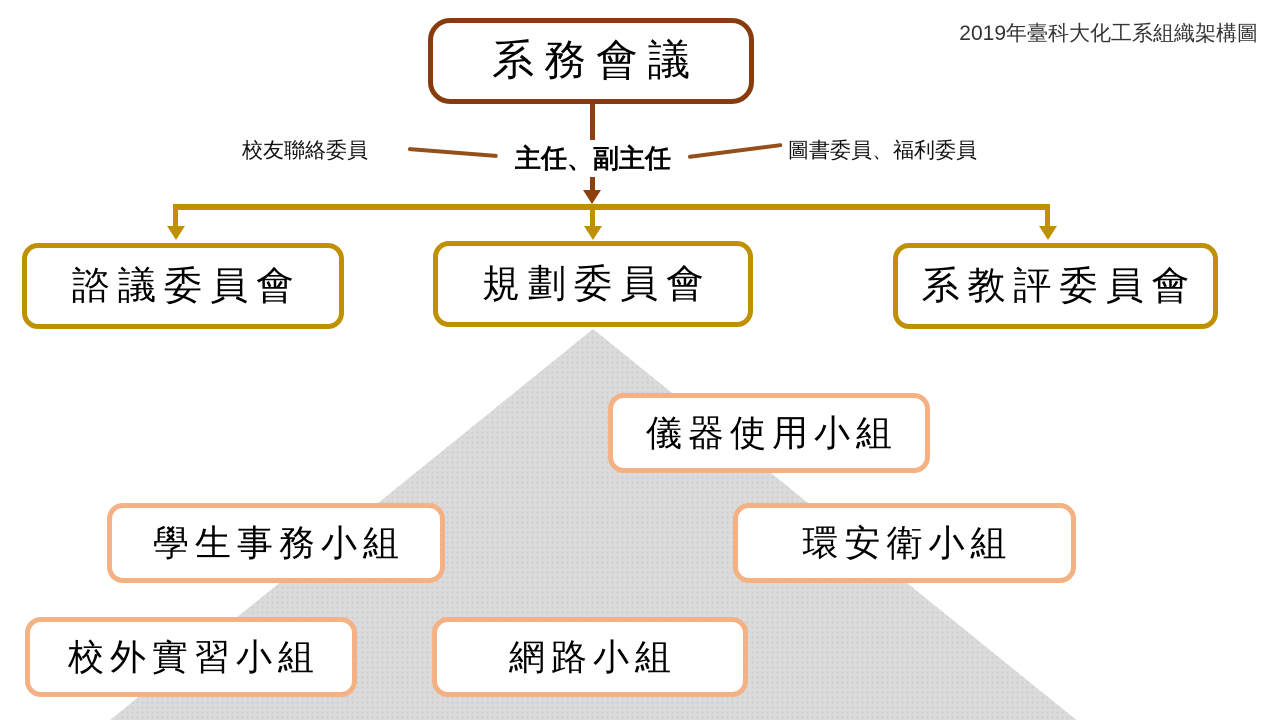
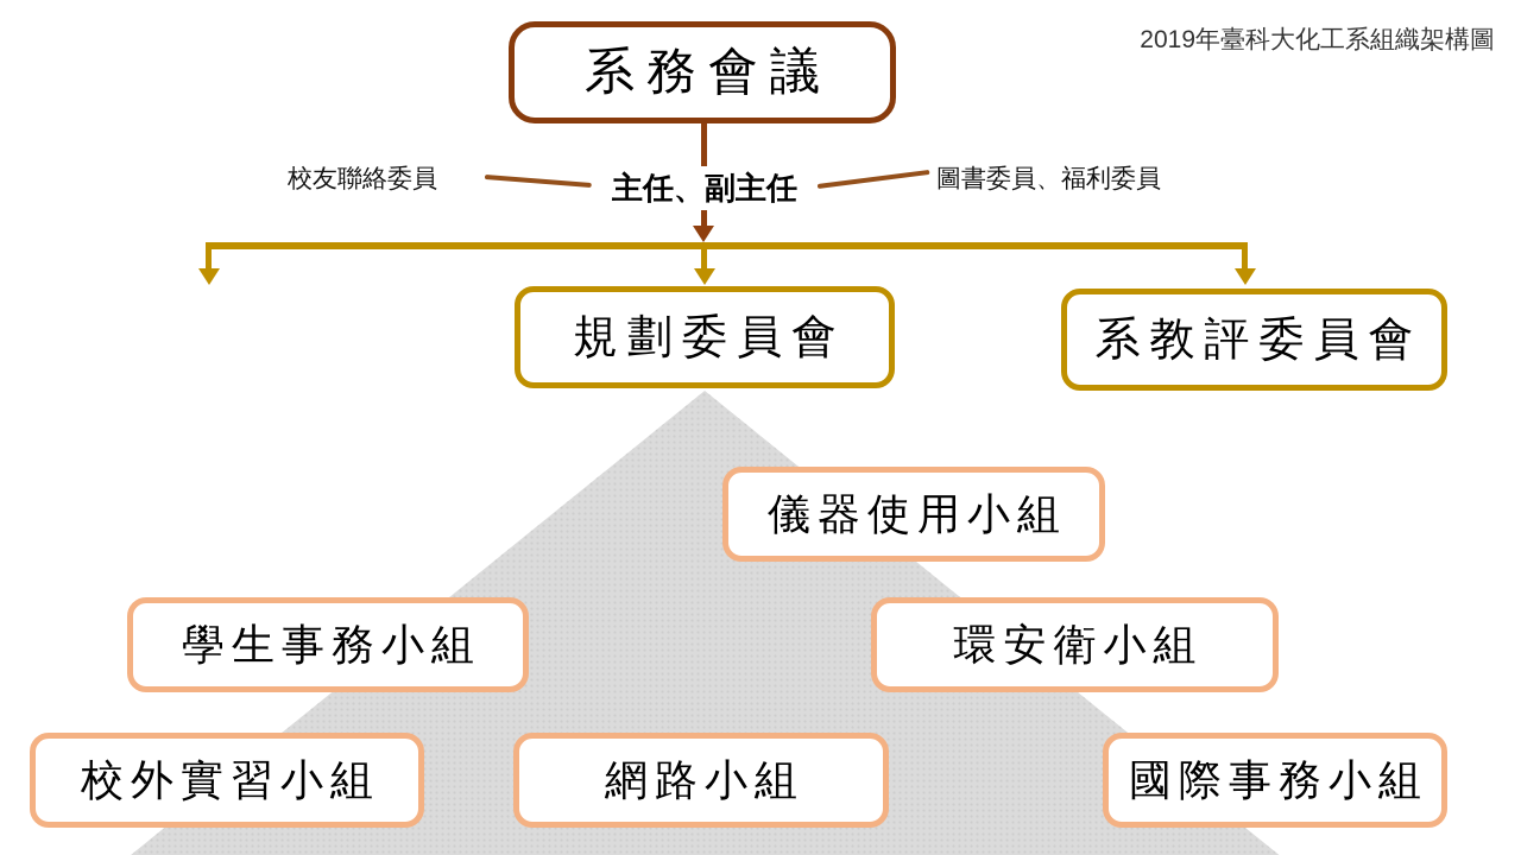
  2019年臺科大化工系組織架構圖
  系務會議
  主任、副主任
  校友聯絡委員
  圖書委員、福利委員
- 諮議委員會
  規劃委員會
  系教評委員會
  儀器使用小組
  學生事務小組
  環安衛小組
  校外實習小組
  網路小組
+ 國際事務小組
